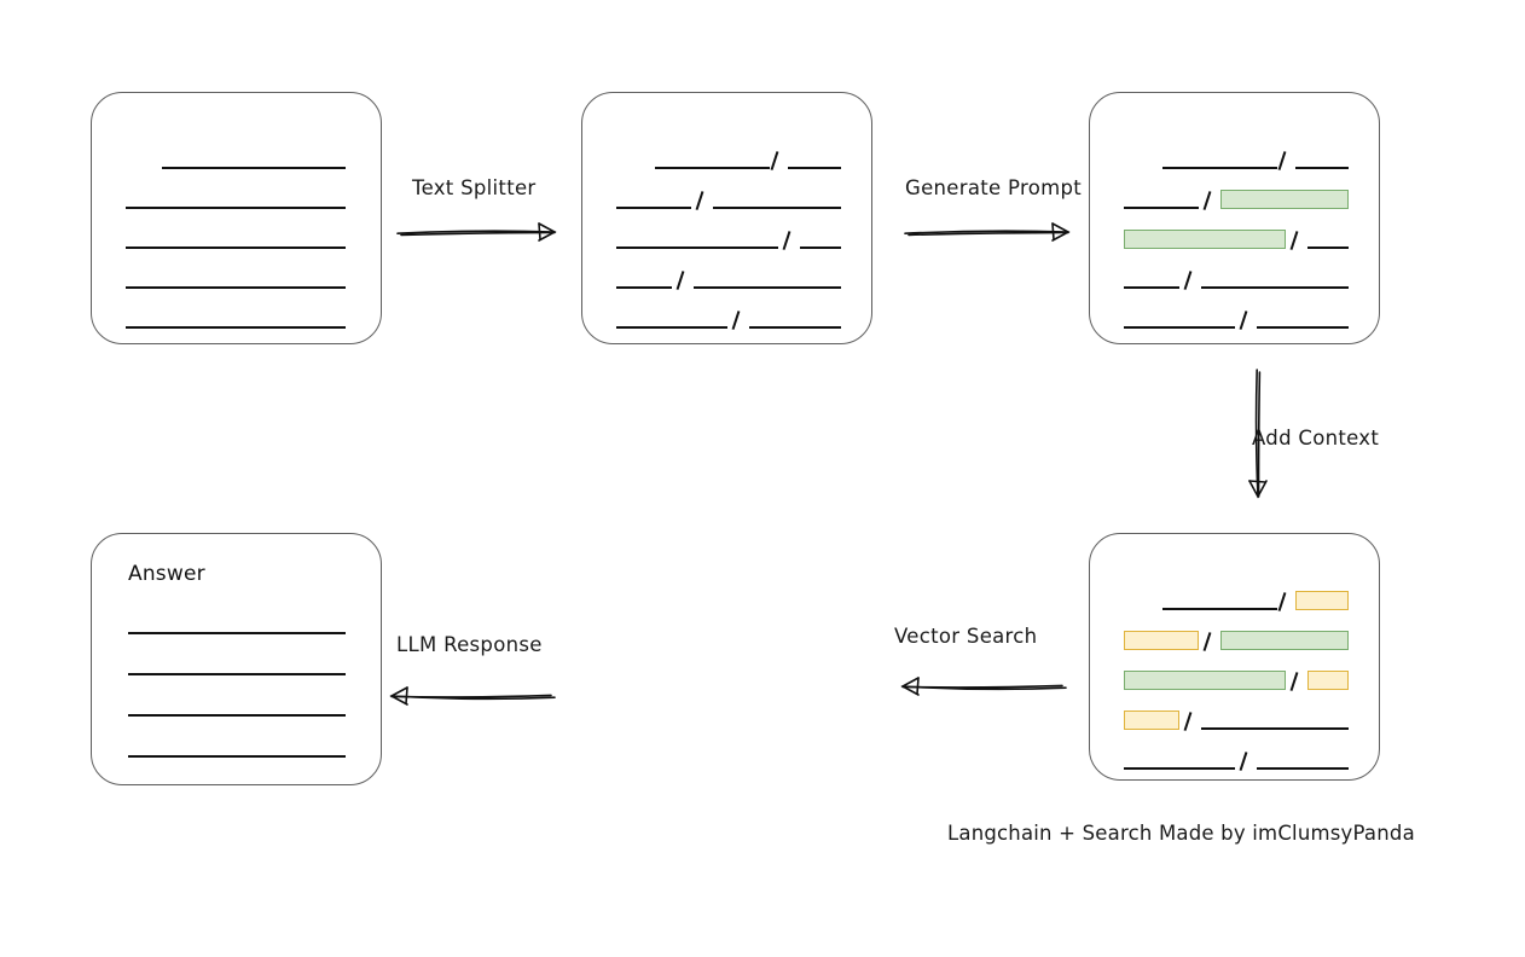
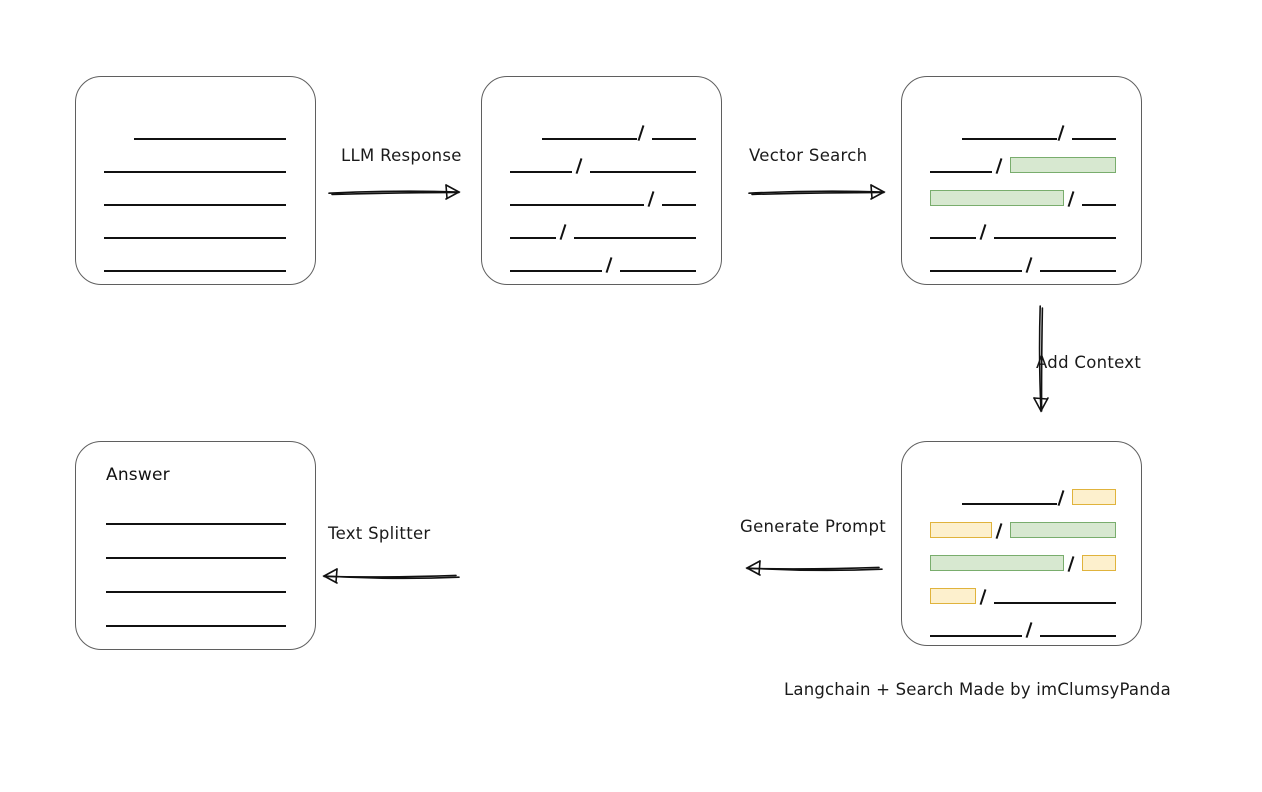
  Answer
- Text Splitter
+ LLM Response
- Generate Prompt
+ Vector Search
  dd Context
- Vector Search
+ Generate Prompt
- LLM Response
+ Text Splitter
  Langchain + Search Made by imClumsyPanda
